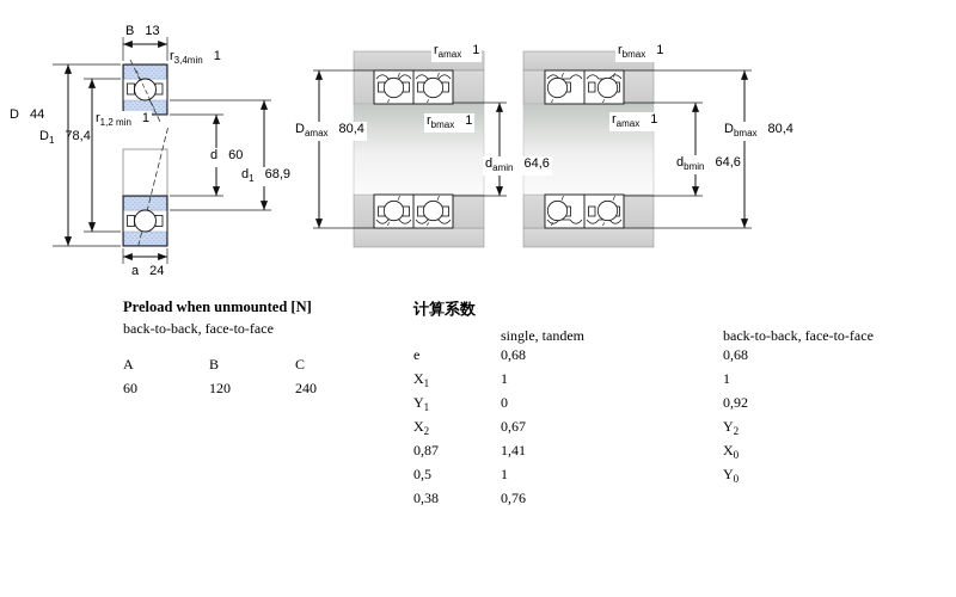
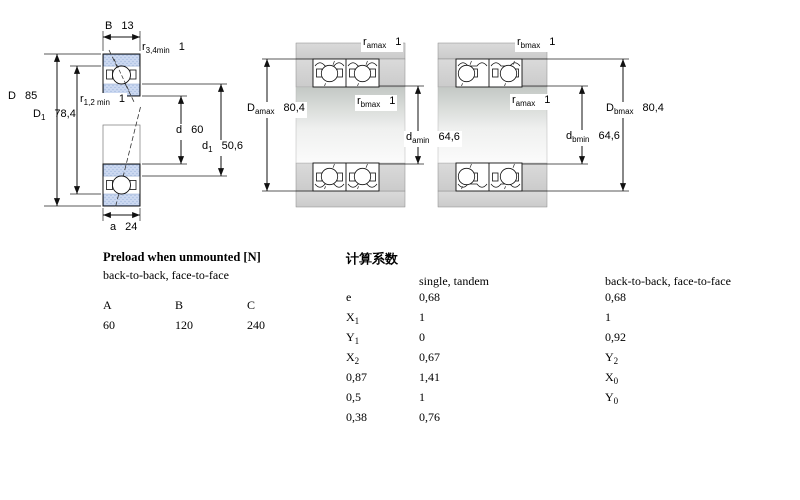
  B 13
  r3,4min 1
- D 44
+ D 85
  D1 78,4
  r1,2 min 1
  d 60
- d1 68,9
+ d1 50,6
  a 24
  ramax 1
  Damax 80,4
  rbmax 1
  damin 64,6
  rbmax 1
  ramax 1
  dbmin 64,6
  Dbmax 80,4
  Preload when unmounted [N]
  back-to-back, face-to-face
  A
  B
  C
  60
  120
  240
  计算系数
  single, tandem
  back-to-back, face-to-face
  e
  0,68
  0,68
  X1
  1
  1
  Y1
  0
  0,92
  X2
  0,67
  Y2
  0,87
  1,41
  X0
  0,5
  1
  Y0
  0,38
  0,76
